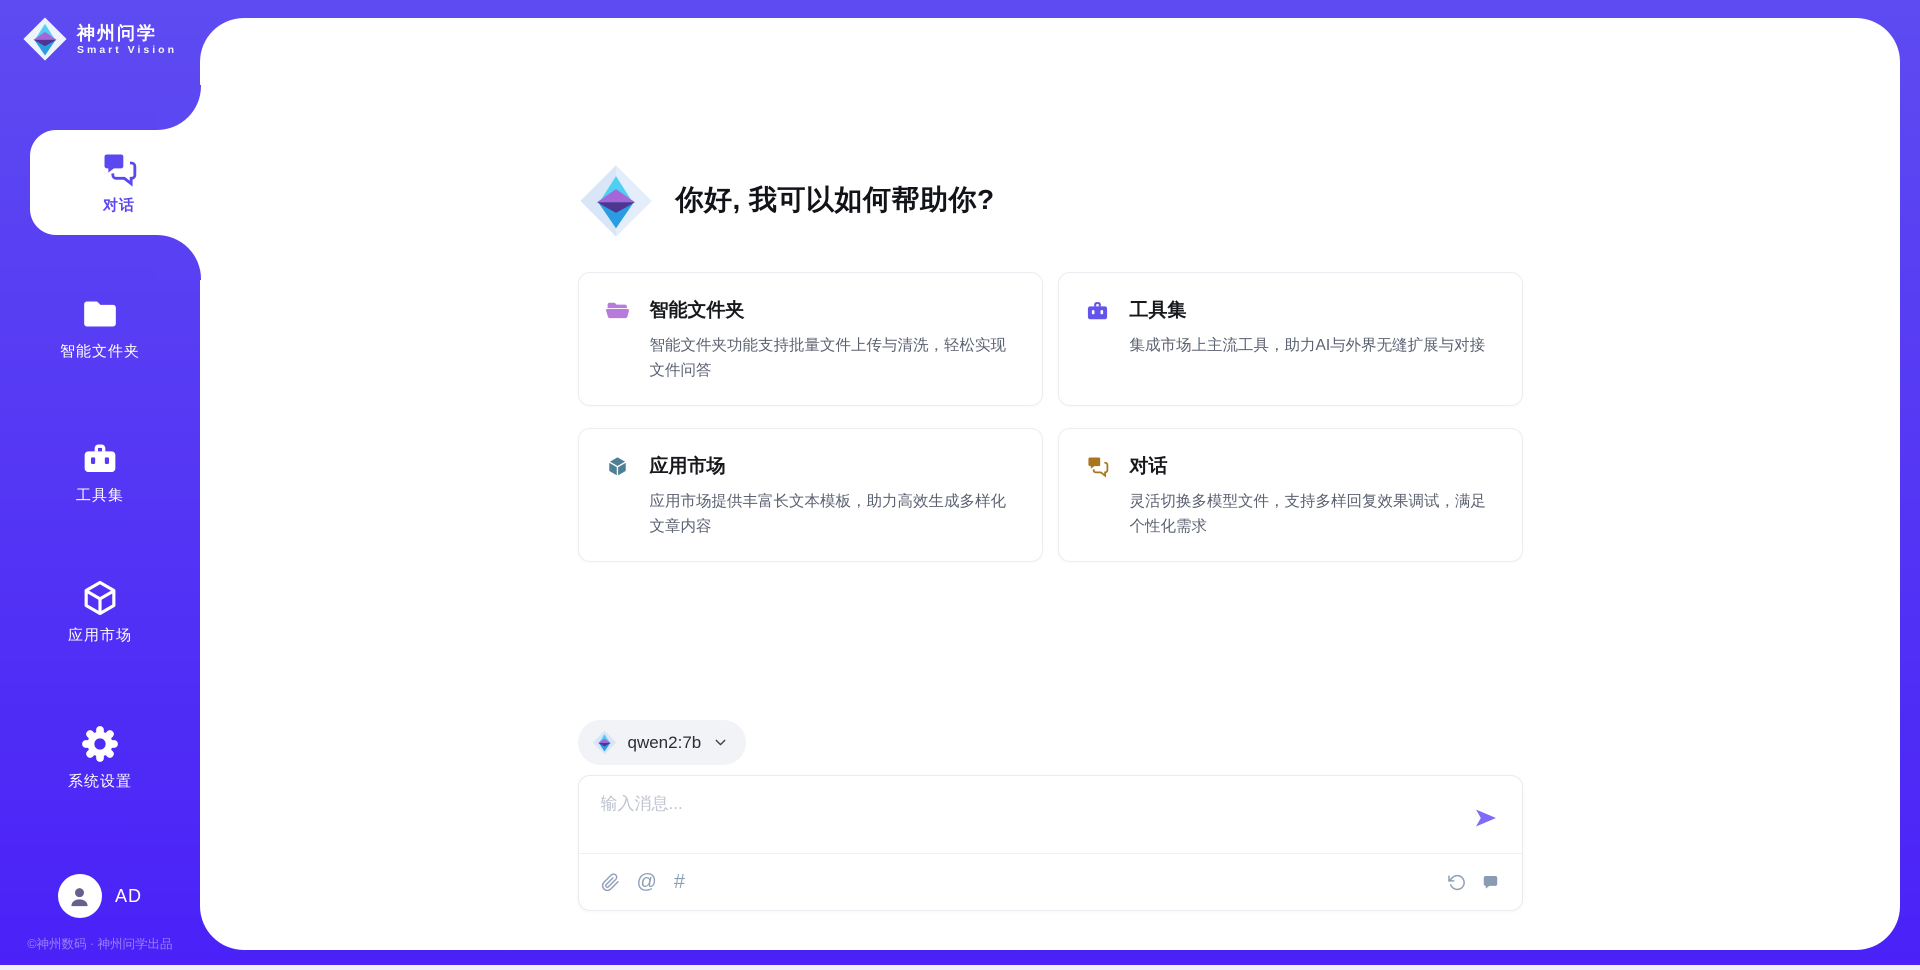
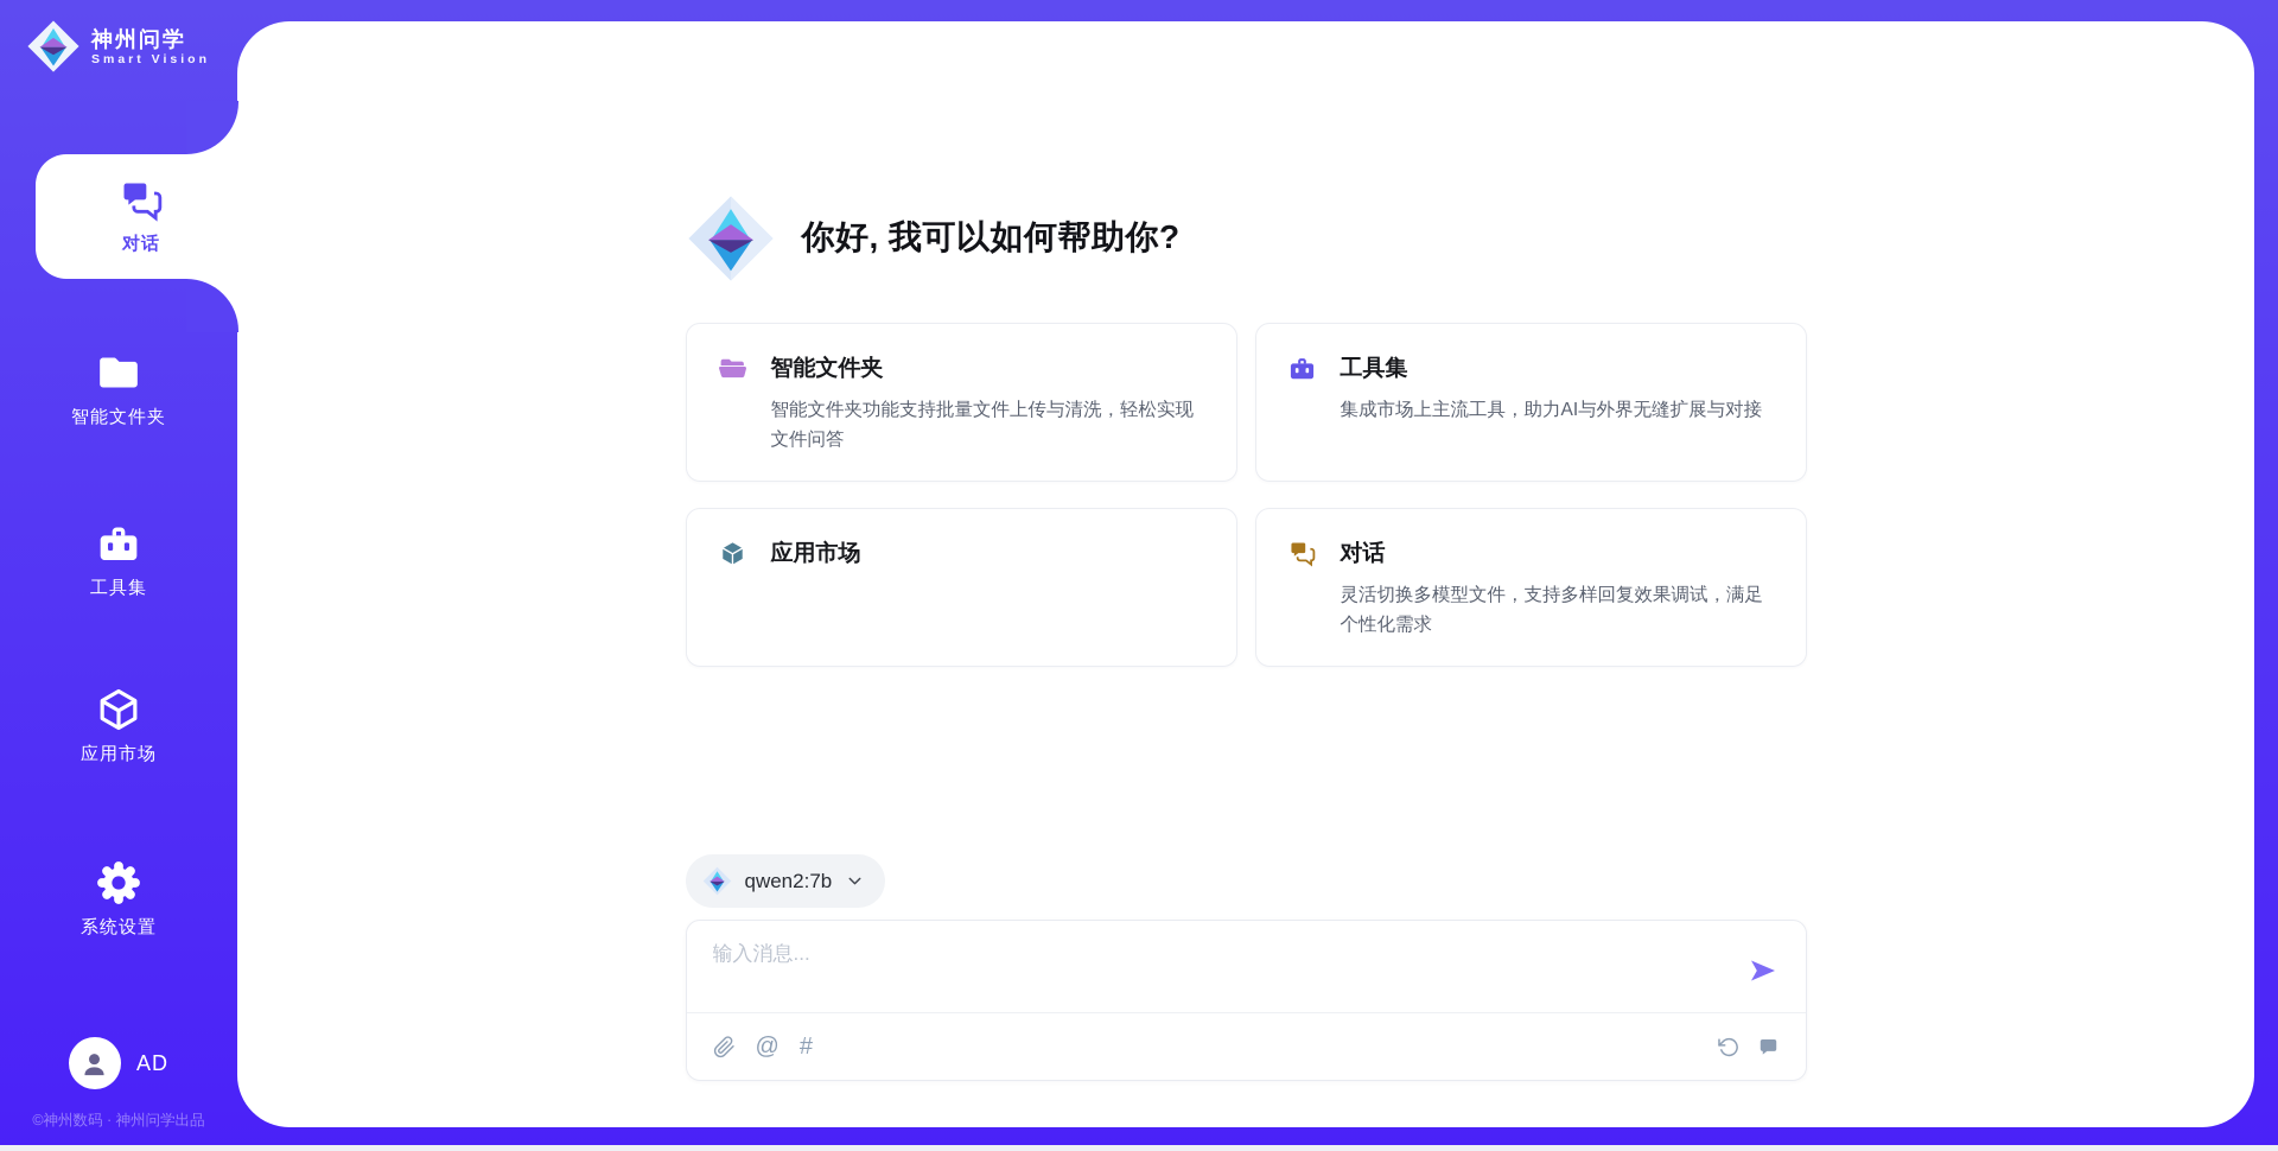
  你好, 我可以如何帮助你?
  智能文件夹
  智能文件夹功能支持批量文件上传与清洗，轻松实现文件问答
  工具集
  集成市场上主流工具，助力AI与外界无缝扩展与对接
  应用市场
- 应用市场提供丰富长文本模板，助力高效生成多样化文章内容
  对话
  灵活切换多模型文件，支持多样回复效果调试，满足个性化需求
  qwen2:7b
  输入消息...
  @
  #
  神州问学
  Smart Vision
  对话
  智能文件夹
  工具集
  应用市场
  系统设置
  AD
  ©神州数码 · 神州问学出品
